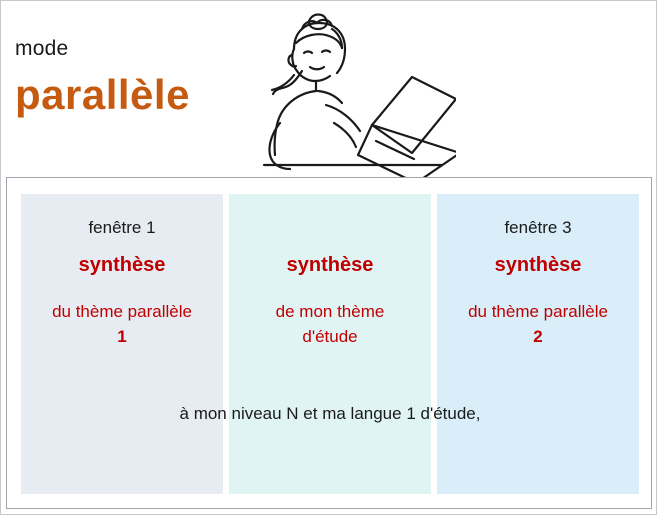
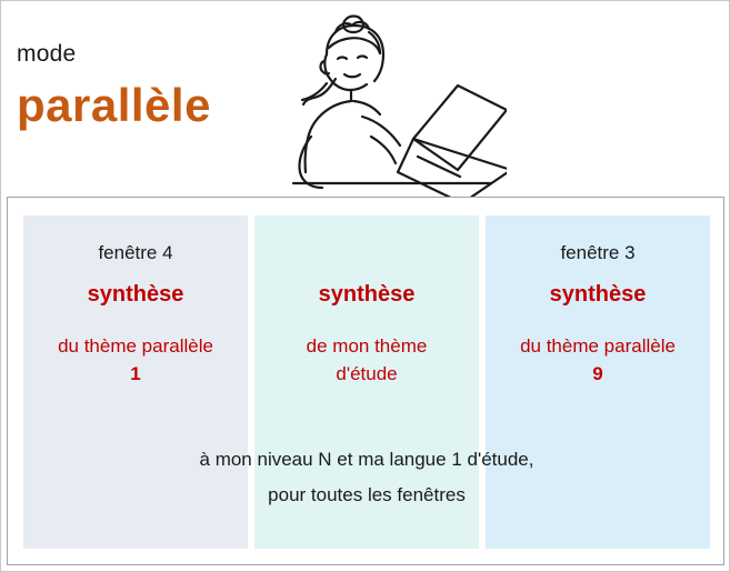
  mode
  parallèle
- fenêtre 1
+ fenêtre 4
  synthèse
  du thème parallèle
  1
  synthèse
  de mon thème
  d'étude
  fenêtre 3
  synthèse
  du thème parallèle
- 2
+ 9
  à mon niveau N et ma langue 1 d'étude,
+ pour toutes les fenêtres
